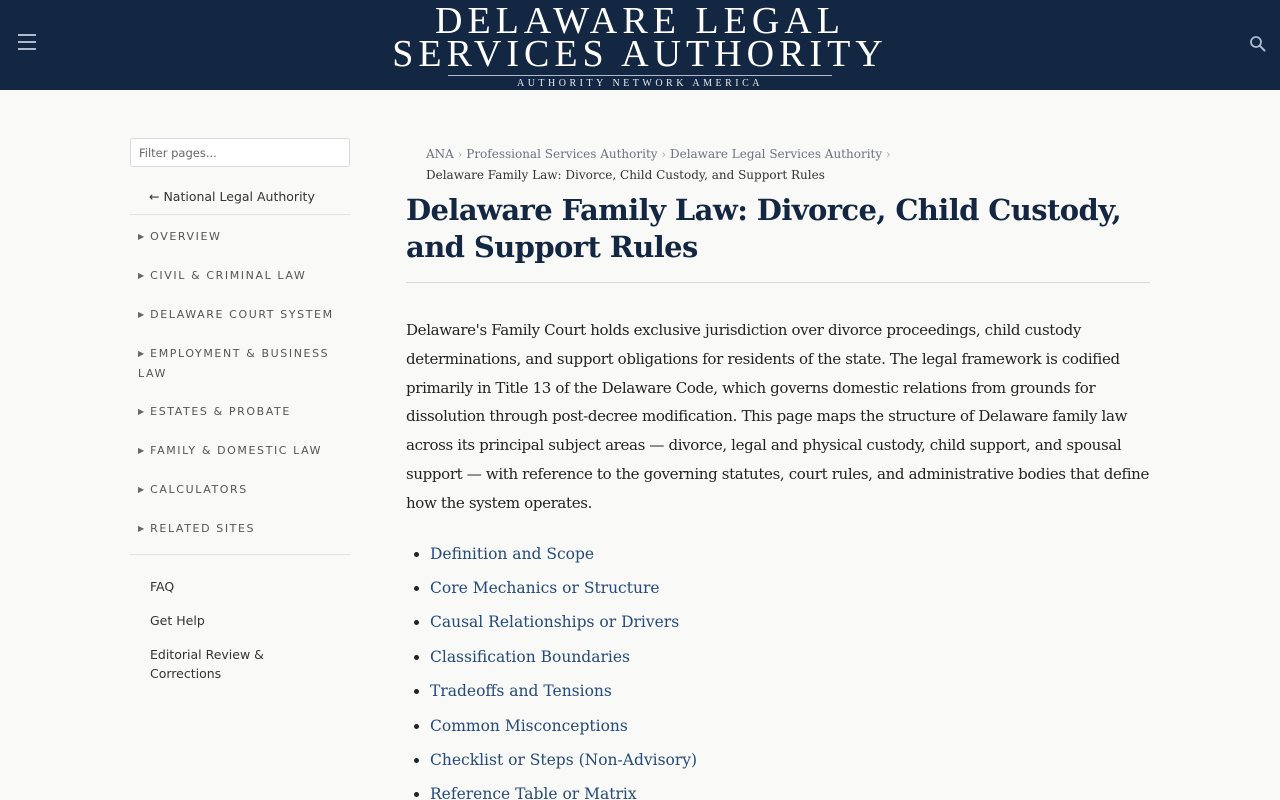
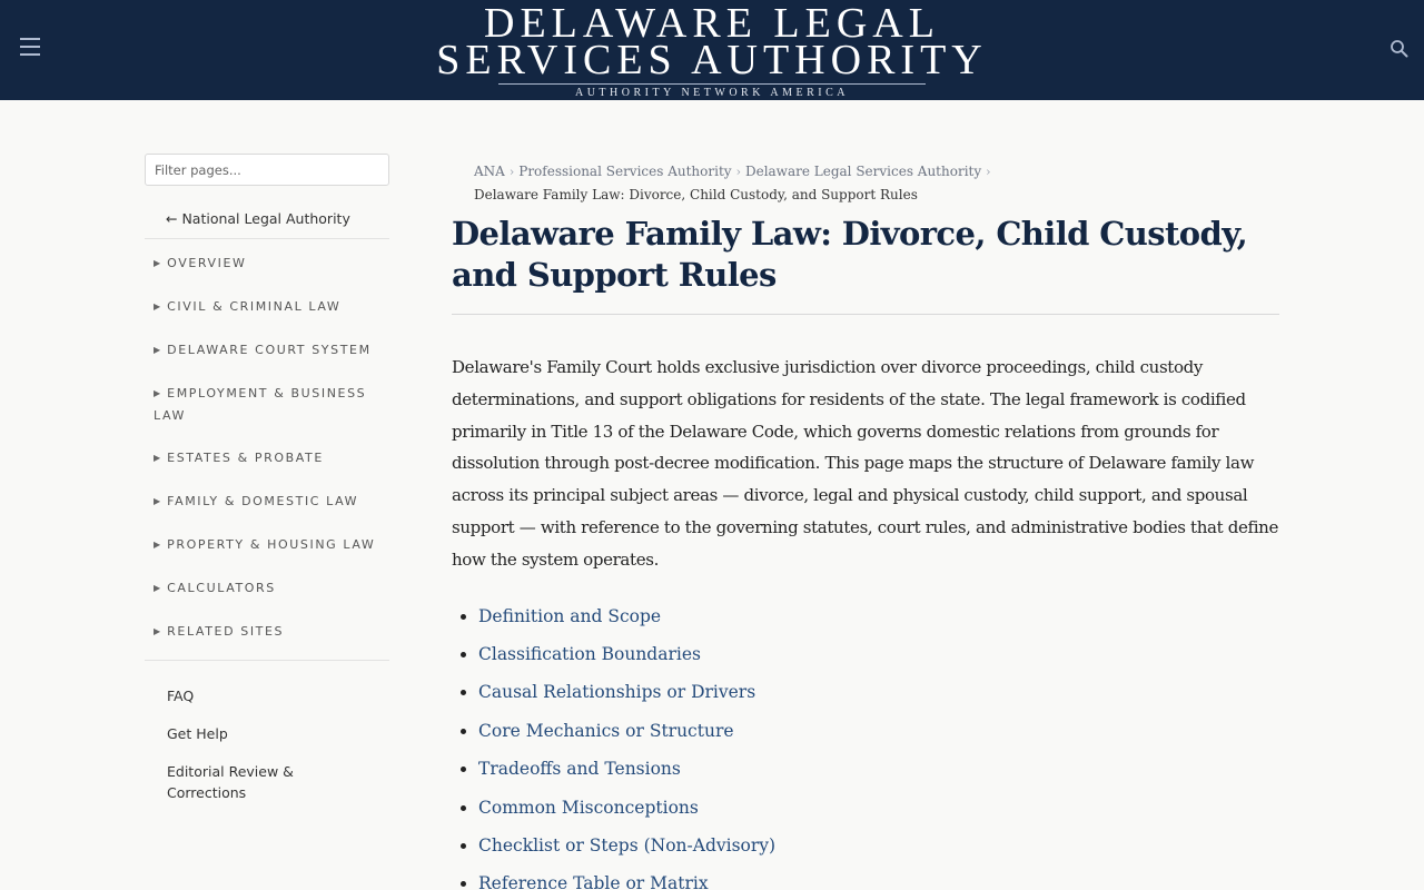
  DELAWARE LEGAL
  SERVICES AUTHORITY
  AUTHORITY NETWORK AMERICA
  Filter pages...
  ← National Legal Authority
  ▶ OVERVIEW
  ▶ CIVIL & CRIMINAL LAW
  ▶ DELAWARE COURT SYSTEM
  ▶ EMPLOYMENT & BUSINESS LAW
  ▶ ESTATES & PROBATE
  ▶ FAMILY & DOMESTIC LAW
+ ▶ PROPERTY & HOUSING LAW
  ▶ CALCULATORS
  ▶ RELATED SITES
  FAQ
  Get Help
  Editorial Review & Corrections
  ANA › Professional Services Authority › Delaware Legal Services Authority ›
  Delaware Family Law: Divorce, Child Custody, and Support Rules
  Delaware Family Law: Divorce, Child Custody, and Support Rules
  Delaware's Family Court holds exclusive jurisdiction over divorce proceedings, child custody determinations, and support obligations for residents of the state. The legal framework is codified primarily in Title 13 of the Delaware Code, which governs domestic relations from grounds for dissolution through post-decree modification. This page maps the structure of Delaware family law across its principal subject areas — divorce, legal and physical custody, child support, and spousal support — with reference to the governing statutes, court rules, and administrative bodies that define how the system operates.
  Definition and Scope
- Core Mechanics or Structure
+ Classification Boundaries
  Causal Relationships or Drivers
- Classification Boundaries
+ Core Mechanics or Structure
  Tradeoffs and Tensions
  Common Misconceptions
  Checklist or Steps (Non-Advisory)
  Reference Table or Matrix
